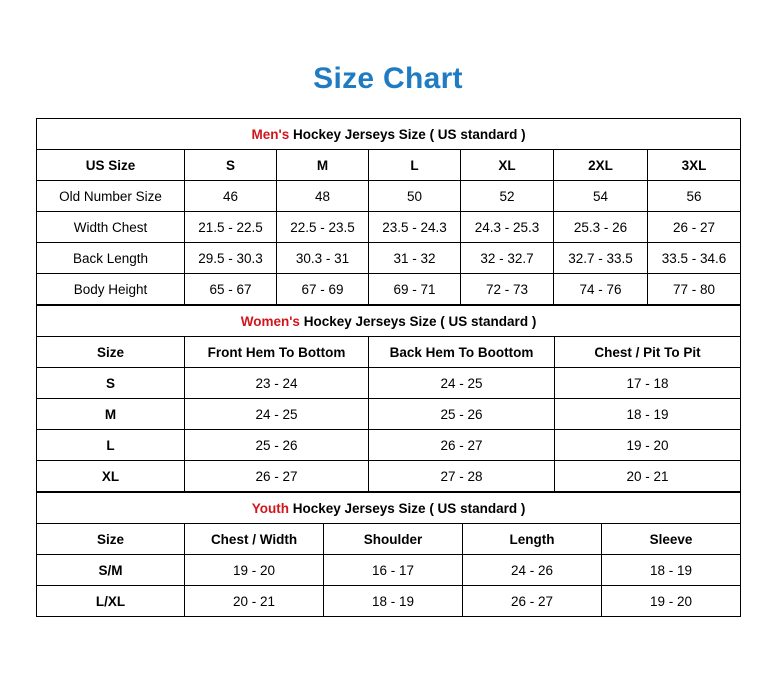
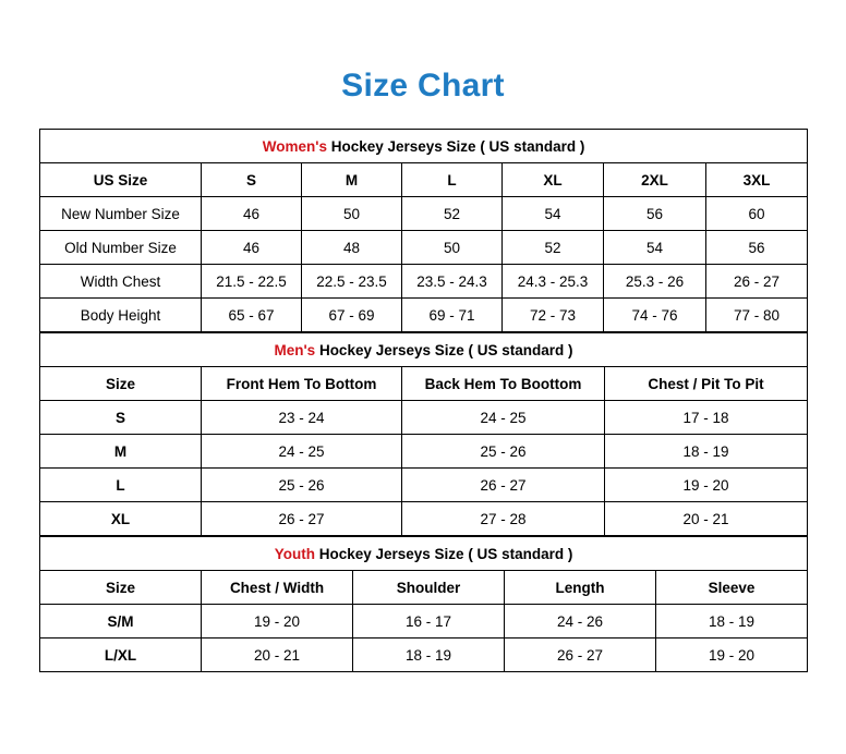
  Size Chart
- Men's Hockey Jerseys Size ( US standard )
+ Women's Hockey Jerseys Size ( US standard )
  US Size	S	M	L	XL	2XL	3XL
+ New Number Size	46	50	52	54	56	60
  Old Number Size	46	48	50	52	54	56
  Width Chest	21.5 - 22.5	22.5 - 23.5	23.5 - 24.3	24.3 - 25.3	25.3 - 26	26 - 27
- Back Length	29.5 - 30.3	30.3 - 31	31 - 32	32 - 32.7	32.7 - 33.5	33.5 - 34.6
  Body Height	65 - 67	67 - 69	69 - 71	72 - 73	74 - 76	77 - 80
- Women's Hockey Jerseys Size ( US standard )
+ Men's Hockey Jerseys Size ( US standard )
  Size	Front Hem To Bottom	Back Hem To Boottom	Chest / Pit To Pit
  S	23 - 24	24 - 25	17 - 18
  M	24 - 25	25 - 26	18 - 19
  L	25 - 26	26 - 27	19 - 20
  XL	26 - 27	27 - 28	20 - 21
  Youth Hockey Jerseys Size ( US standard )
  Size	Chest / Width	Shoulder	Length	Sleeve
  S/M	19 - 20	16 - 17	24 - 26	18 - 19
  L/XL	20 - 21	18 - 19	26 - 27	19 - 20
